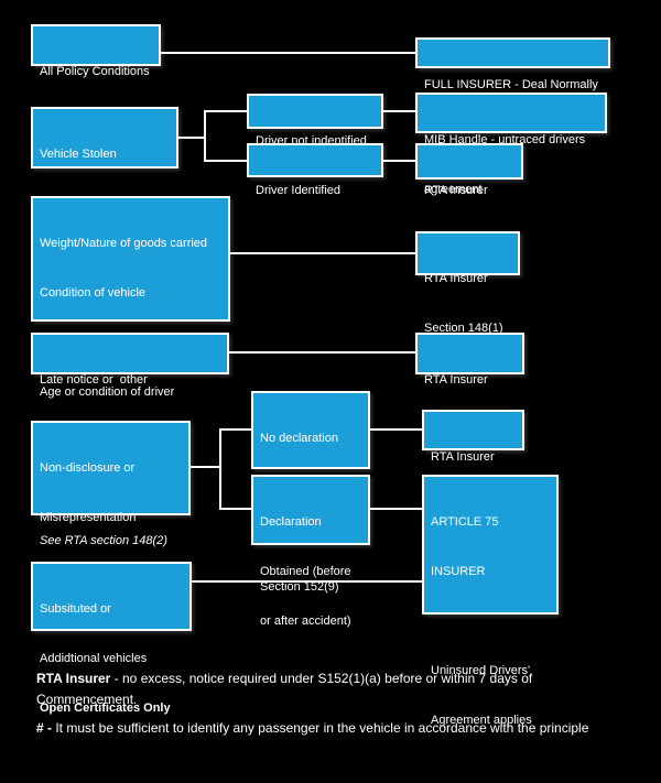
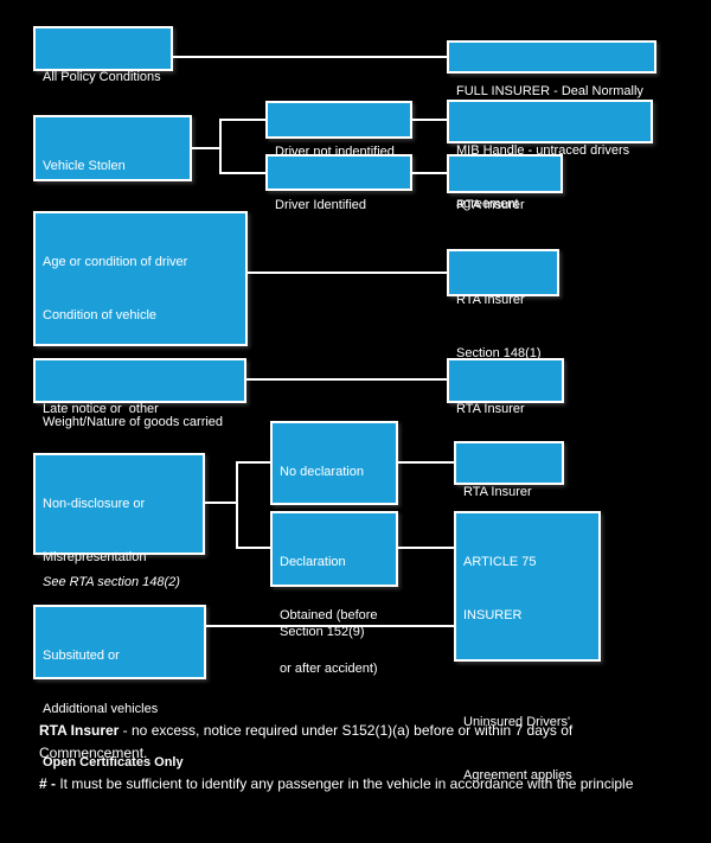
  All Policy Conditions
  FULL INSURER - Deal Normally
  Vehicle Stolen
  Driver not indentified
  Driver Identified
  MIB Handle - untraced drivers
  agreement
  RTA Insurer
- Weight/Nature of goods carried
+ Age or condition of driver
  Condition of vehicle
- Age or condition of driver
+ Weight/Nature of goods carried
  See RTA section 148(2)
  RTA Insurer
  Section 148(1)
  Late notice or other
  RTA Insurer
  Non-disclosure or
  Misrepresentation
  No declaration
  Section 152(9)
  Declaration
  Obtained (before
  or after accident)
  RTA Insurer
  ARTICLE 75
  INSURER
  Uninsured Drivers'
  Agreement applies
  Subsituted or
  Addidtional vehicles
  Open Certificates Only
  RTA Insurer - no excess, notice required under S152(1)(a) before or within 7 days of
  Commencement.
  # - It must be sufficient to identify any passenger in the vehicle in accordance with the principle
